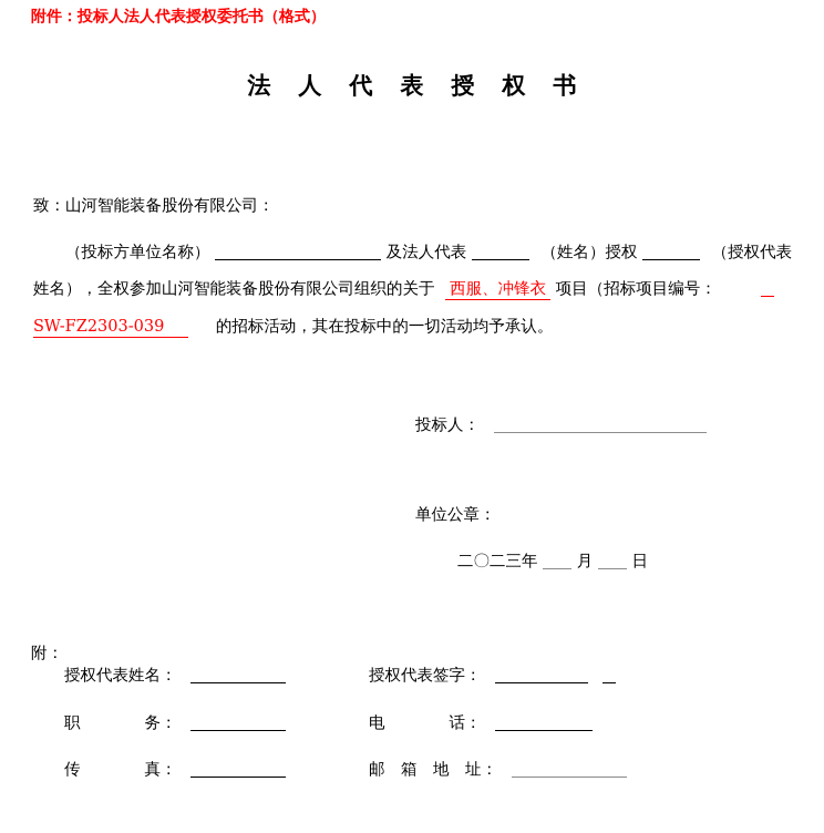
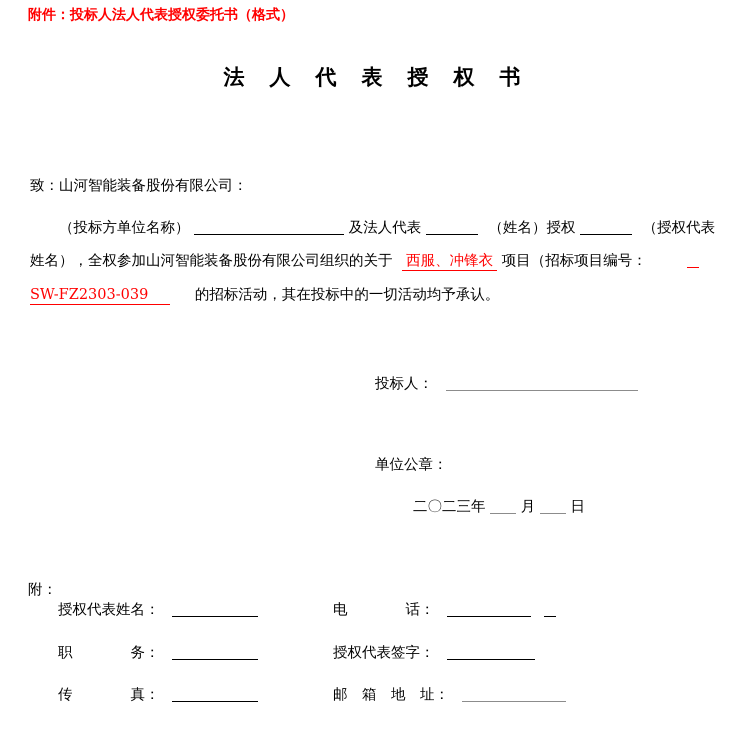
  附件：投标人法人代表授权委托书（格式）
  法人代表授权书
  致：山河智能装备股份有限公司：
  （投标方单位名称） 及法人代表 （姓名）授权 （授权代表
  姓名），全权参加山河智能装备股份有限公司组织的关于 西服、冲锋衣 项目（招标项目编号：
  SW-FZ2303-039 的招标活动，其在投标中的一切活动均予承认。
  投标人：
  单位公章：
  二〇二三年 月 日
  附：
  授权代表姓名：
- 授权代表签字：
+ 电 话：
  职 务：
- 电 话：
+ 授权代表签字：
  传 真：
  邮 箱 地 址：
